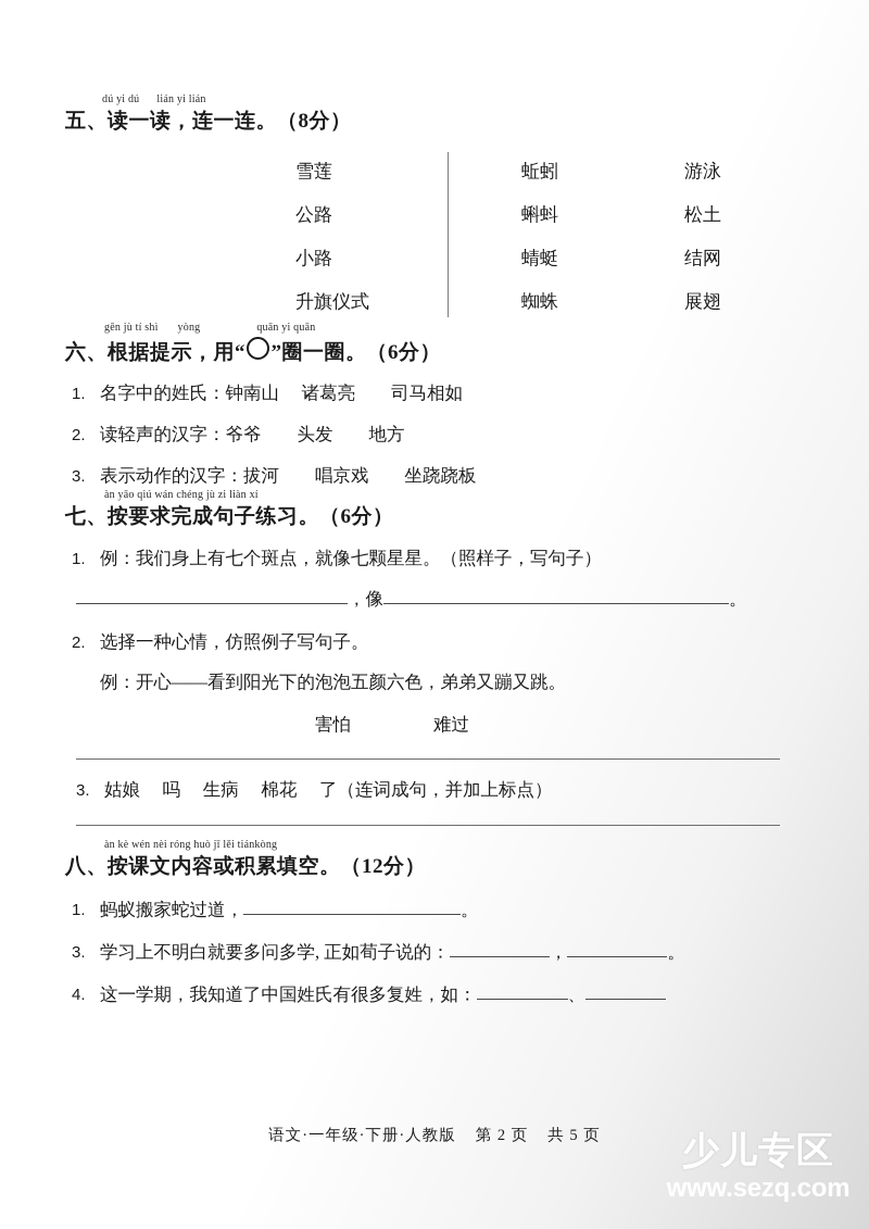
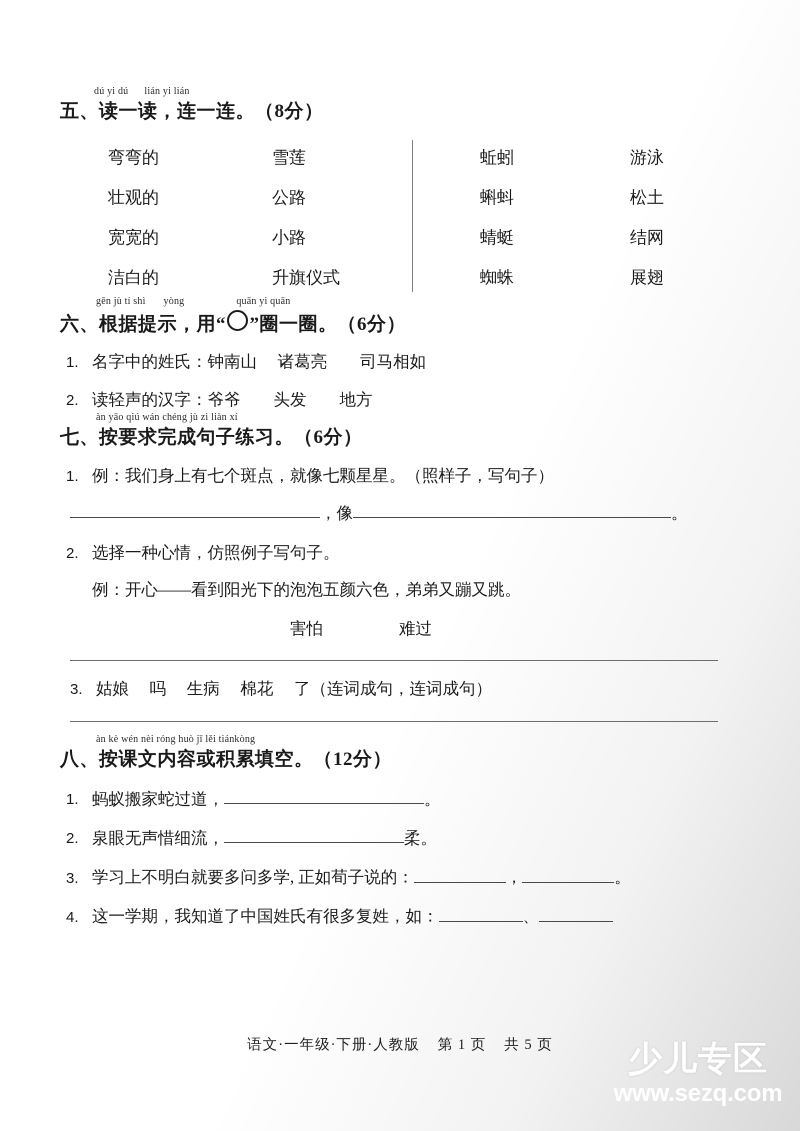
  dú yi dú lián yi lián
  五、读一读，连一连。（8分）
+ 弯弯的
+ 壮观的
+ 宽宽的
+ 洁白的
  雪莲
  公路
  小路
  升旗仪式
  蚯蚓
  蝌蚪
  蜻蜓
  蜘蛛
  游泳
  松土
  结网
  展翅
  gēn jù tí shì yòng quān yi quān
  六、根据提示，用“ ”圈一圈。（6分）
  1. 名字中的姓氏：钟南山 诸葛亮 司马相如
  2. 读轻声的汉字：爷爷 头发 地方
- 3. 表示动作的汉字：拔河 唱京戏 坐跷跷板
  àn yāo qiú wán chéng jù zi liàn xí
  七、按要求完成句子练习。（6分）
  1. 例：我们身上有七个斑点，就像七颗星星。（照样子，写句子）
  ，像 。
  2. 选择一种心情，仿照例子写句子。
  例：开心——看到阳光下的泡泡五颜六色，弟弟又蹦又跳。
  害怕 难过
- 3. 姑娘 吗 生病 棉花 了（连词成句，并加上标点）
+ 3. 姑娘 吗 生病 棉花 了（连词成句，连词成句）
  àn kè wén nèi róng huò jī lěi tiánkòng
  八、按课文内容或积累填空。（12分）
  1. 蚂蚁搬家蛇过道， 。
+ 2. 泉眼无声惜细流， 柔。
  3. 学习上不明白就要多问多学, 正如荀子说的： ， 。
  4. 这一学期，我知道了中国姓氏有很多复姓，如： 、
- 语文·一年级·下册·人教版 第 2 页 共 5 页
+ 语文·一年级·下册·人教版 第 1 页 共 5 页
  少儿专区
  www.sezq.com
